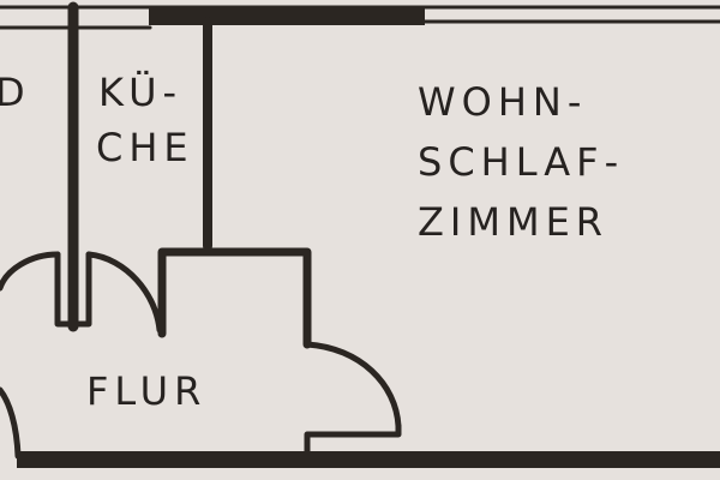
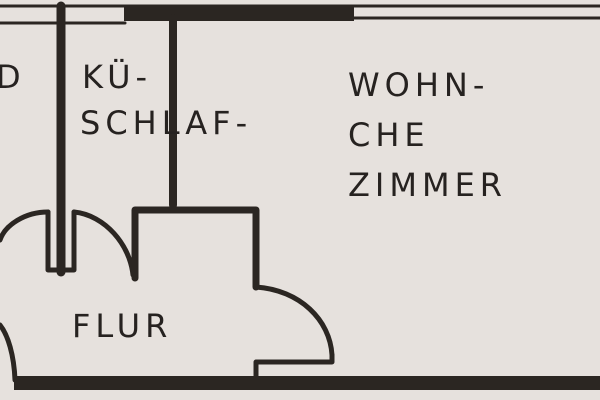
  D
  KÜ-
- CHE
+ SCHLAF-
  WOHN-
- SCHLAF-
+ CHE
  ZIMMER
  FLUR
